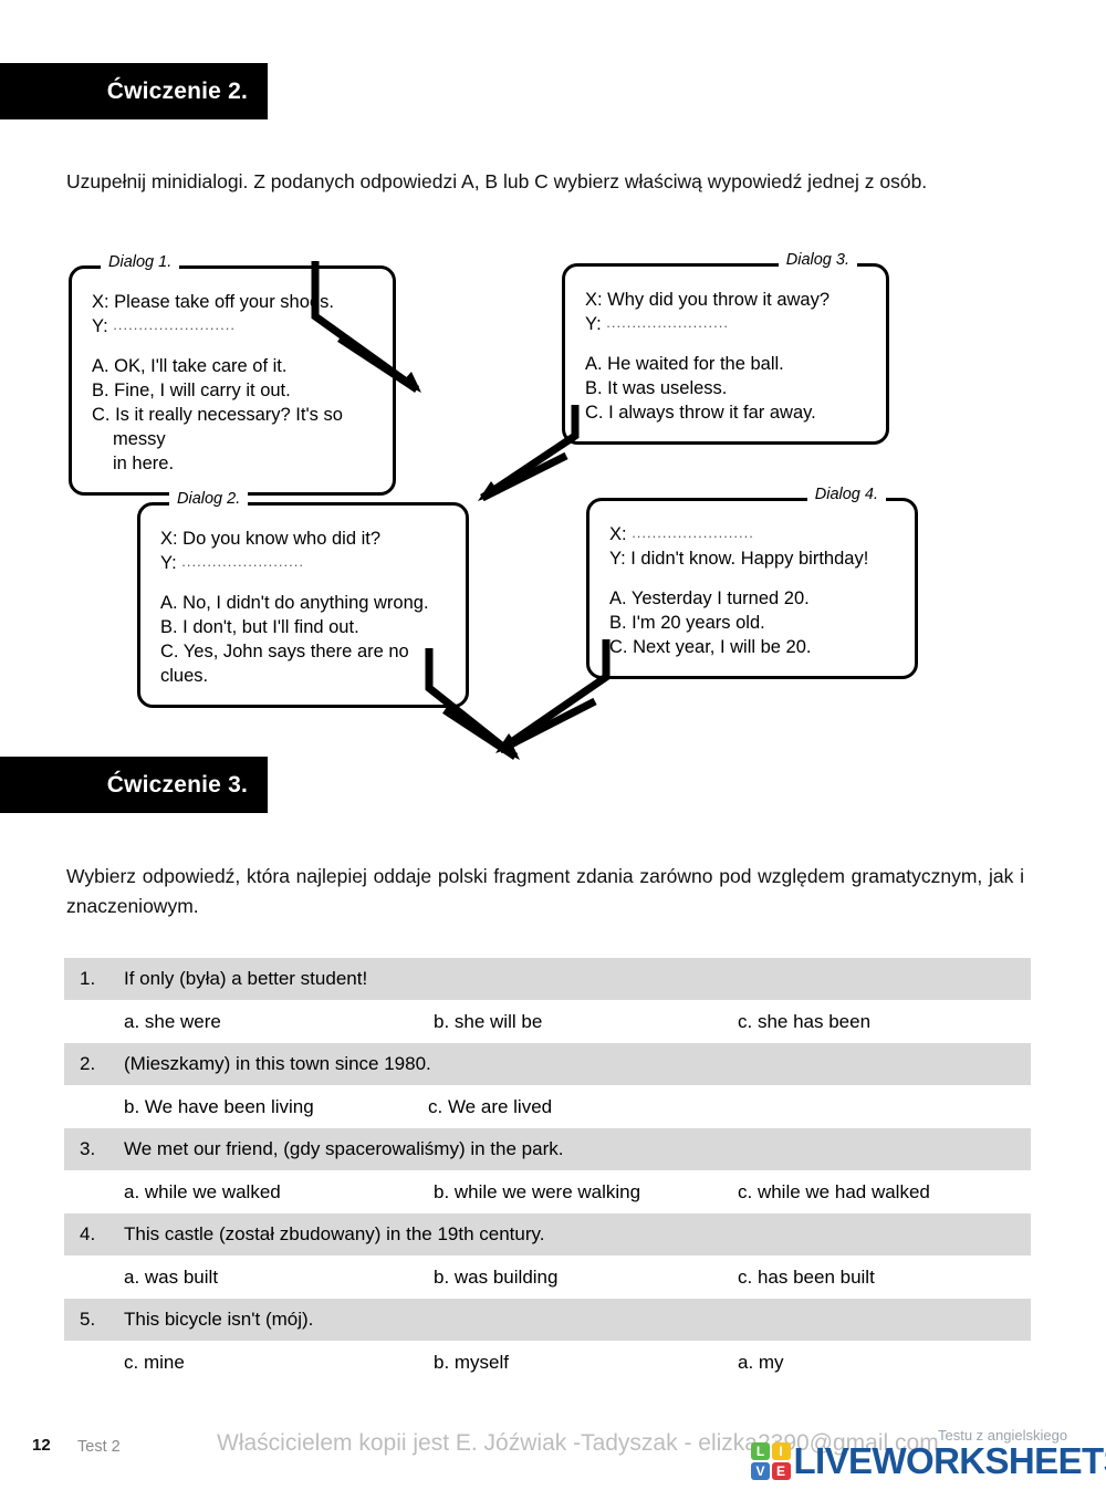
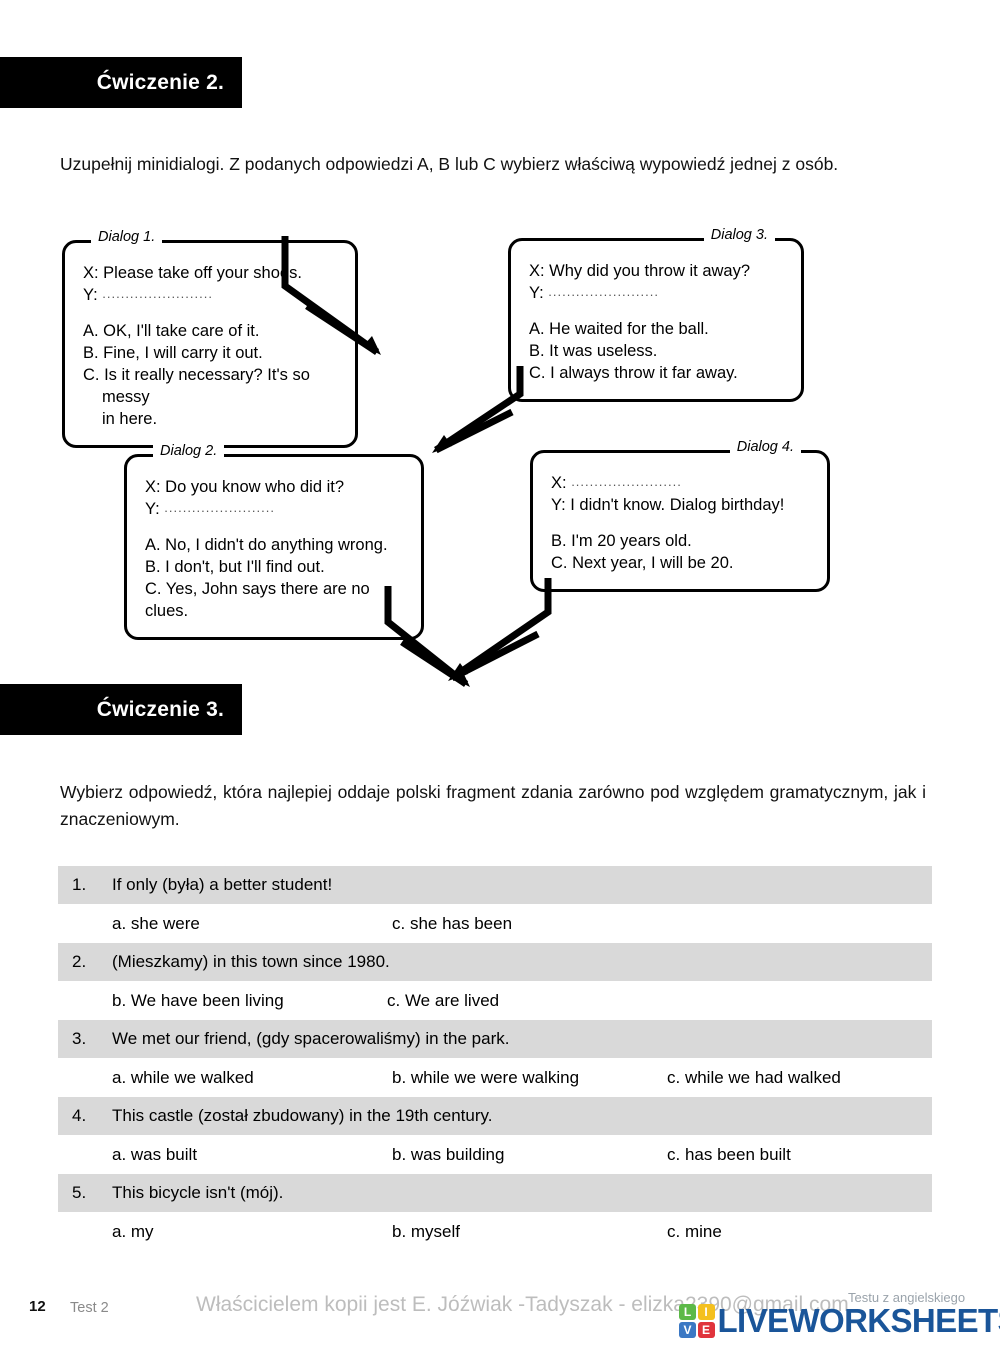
  Ćwiczenie 2.
  Uzupełnij minidialogi. Z podanych odpowiedzi A, B lub C wybierz właściwą wypowiedź jednej z osób.
  Dialog 1.
  X: Please take off your shos.
  Y: ........................
  A. OK, I'll take care of it.
  B. Fine, I will carry it out.
  C. Is it really necessary? It's so messy
  in here.
  Dialog 2.
  X: Do you know who did it?
  Y: ........................
  A. No, I didn't do anything wrong.
  B. I don't, but I'll find out.
  C. Yes, John says there are no clues.
  Dialog 3.
  X: Why did you throw it away?
  Y: ........................
  A. He waited for the ball.
  B. It was useless.
  C. I always throw it far away.
  Dialog 4.
  X: ........................
- Y: I didn't know. Happy birthday!
+ Y: I didn't know. Dialog birthday!
- A. Yesterday I turned 20.
  B. I'm 20 years old.
  C. Next year, I will be 20.
  Ćwiczenie 3.
  Wybierz odpowiedź, która najlepiej oddaje polski fragment zdania zarówno pod względem gramatycznym, jak i znaczeniowym.
  1.
  If only (była) a better student!
  a. she were
- b. she will be
  c. she has been
  2.
  (Mieszkamy) in this town since 1980.
  b. We have been living
  c. We are lived
  3.
  We met our friend, (gdy spacerowaliśmy) in the park.
  a. while we walked
  b. while we were walking
  c. while we had walked
  4.
  This castle (został zbudowany) in the 19th century.
  a. was built
  b. was building
  c. has been built
  5.
  This bicycle isn't (mój).
- c. mine
+ a. my
  b. myself
- a. my
+ c. mine
  12
  Test 2
  Właścicielem kopii jest E. Jóźwiak -Tadyszak - elizk0@gmail.com
  Testu z angielskiego
  L
  I
  V
  E
  LIVEWORKSHEET
